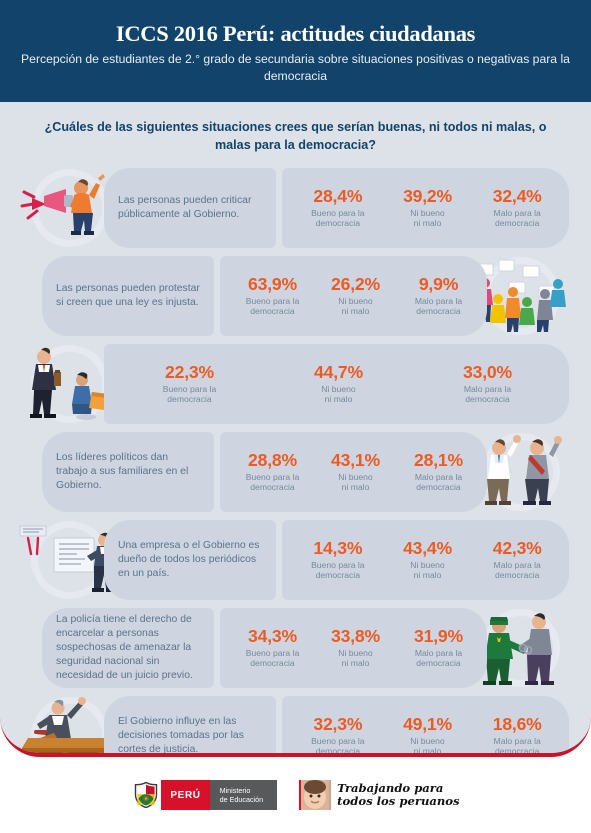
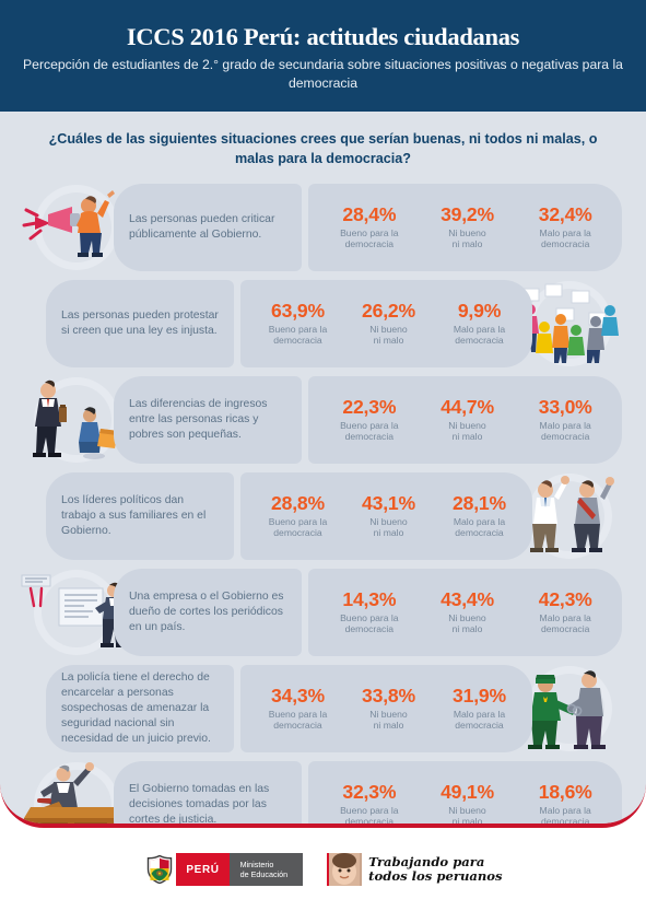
  ICCS 2016 Perú: actitudes ciudadanas
  Percepción de estudiantes de 2.° grado de secundaria sobre situaciones positivas o negativas para la democracia
  ¿Cuáles de las siguientes situaciones crees que serían buenas, ni todos ni malas, o malas para la democracia?
  Las personas pueden criticar públicamente al Gobierno.
  28,4%
  Bueno para la
  democracia
  39,2%
  Ni bueno
  ni malo
  32,4%
  Malo para la
  democracia
  Las personas pueden protestar si creen que una ley es injusta.
  63,9%
  Bueno para la
  democracia
  26,2%
  Ni bueno
  ni malo
  9,9%
  Malo para la
  democracia
+ Las diferencias de ingresos entre las personas ricas y pobres son pequeñas.
  22,3%
  Bueno para la
  democracia
  44,7%
  Ni bueno
  ni malo
  33,0%
  Malo para la
  democracia
  Los líderes políticos dan trabajo a sus familiares en el Gobierno.
  28,8%
  Bueno para la
  democracia
  43,1%
  Ni bueno
  ni malo
  28,1%
  Malo para la
  democracia
- Una empresa o el Gobierno es dueño de todos los periódicos en un país.
+ Una empresa o el Gobierno es dueño de cortes los periódicos en un país.
  14,3%
  Bueno para la
  democracia
  43,4%
  Ni bueno
  ni malo
  42,3%
  Malo para la
  democracia
  La policía tiene el derecho de encarcelar a personas sospechosas de amenazar la seguridad nacional sin necesidad de un juicio previo.
  34,3%
  Bueno para la
  democracia
  33,8%
  Ni bueno
  ni malo
  31,9%
  Malo para la
  democracia
- El Gobierno influye en las decisiones tomadas por las cortes de justicia.
+ El Gobierno tomadas en las decisiones tomadas por las cortes de justicia.
  32,3%
  Bueno para la
  democracia
  49,1%
  Ni bueno
  ni malo
  18,6%
  Malo para la
  democracia
  PERÚ
  Ministerio
  de Educación
  Trabajando para
  todos los peruanos
